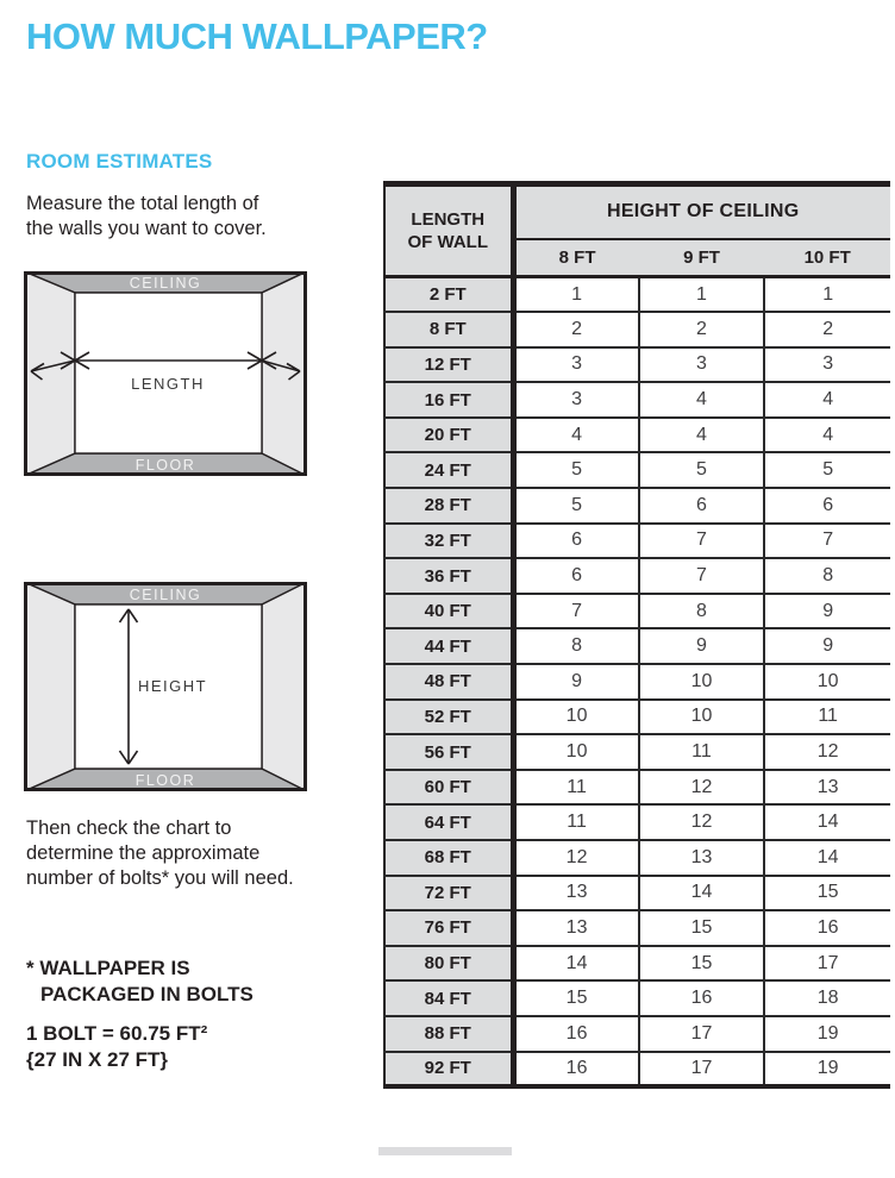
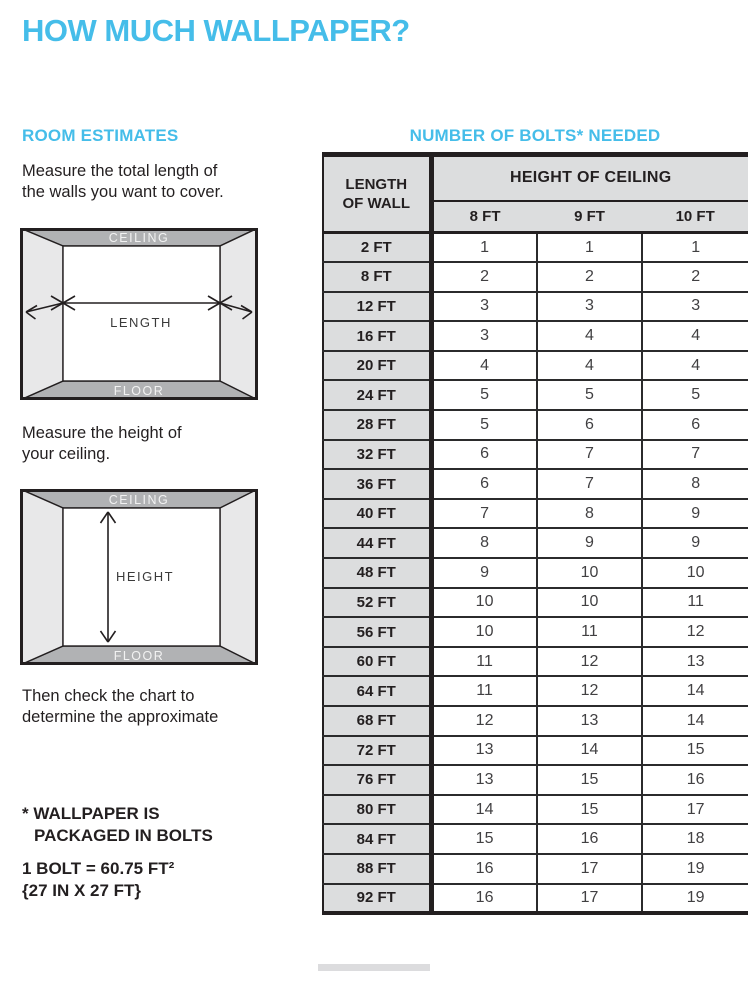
  HOW MUCH WALLPAPER?
  ROOM ESTIMATES
+ NUMBER OF BOLTS* NEEDED
  Measure the total length of
  the walls you want to cover.
  CEILING
  FLOOR
  LENGTH
+ Measure the height of
+ your ceiling.
  CEILING
  FLOOR
  HEIGHT
  Then check the chart to
  determine the approximate
- number of bolts* you will need.
  * WALLPAPER IS
  PACKAGED IN BOLTS
  1 BOLT = 60.75 FT²
  {27 IN X 27 FT}
  LENGTHOF WALL	HEIGHT OF CEILING
  8 FT	9 FT	10 FT
  2 FT	1	1	1
  8 FT	2	2	2
  12 FT	3	3	3
  16 FT	3	4	4
  20 FT	4	4	4
  24 FT	5	5	5
  28 FT	5	6	6
  32 FT	6	7	7
  36 FT	6	7	8
  40 FT	7	8	9
  44 FT	8	9	9
  48 FT	9	10	10
  52 FT	10	10	11
  56 FT	10	11	12
  60 FT	11	12	13
  64 FT	11	12	14
  68 FT	12	13	14
  72 FT	13	14	15
  76 FT	13	15	16
  80 FT	14	15	17
  84 FT	15	16	18
  88 FT	16	17	19
  92 FT	16	17	19
